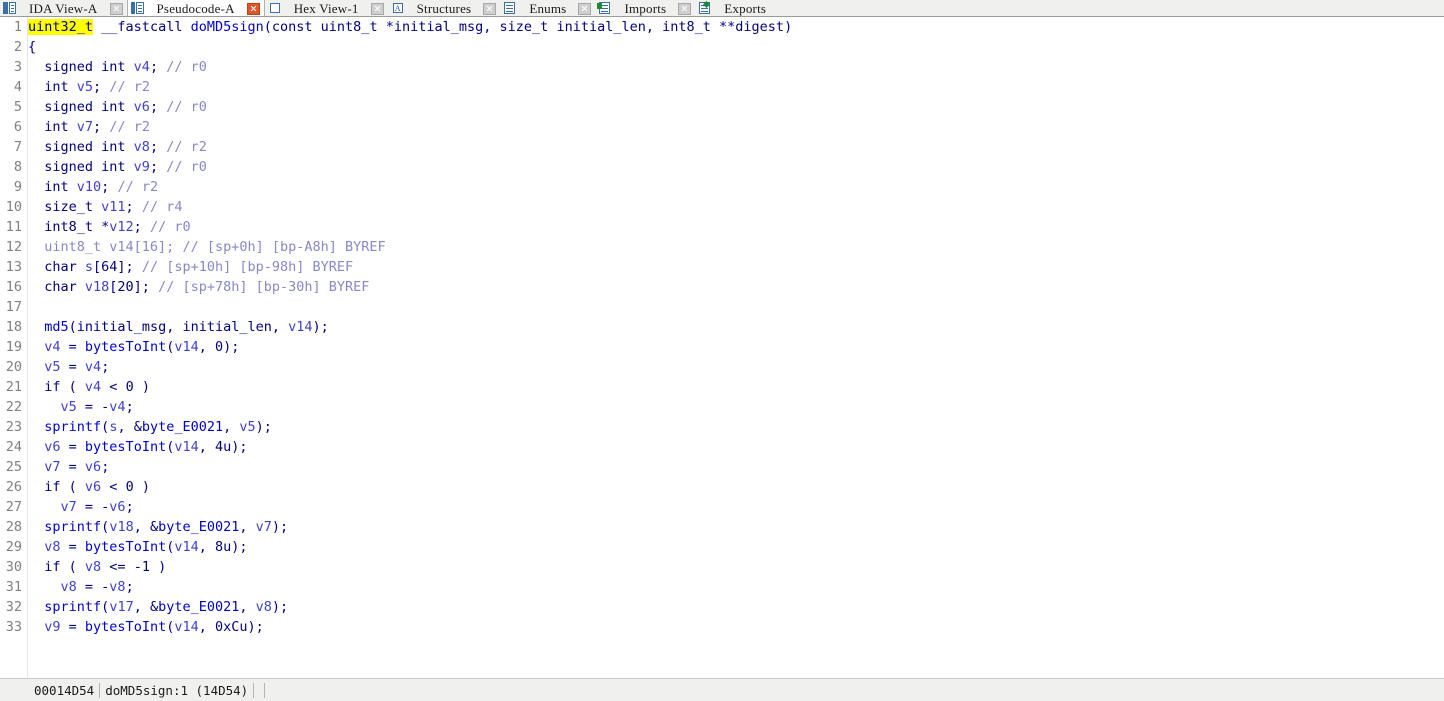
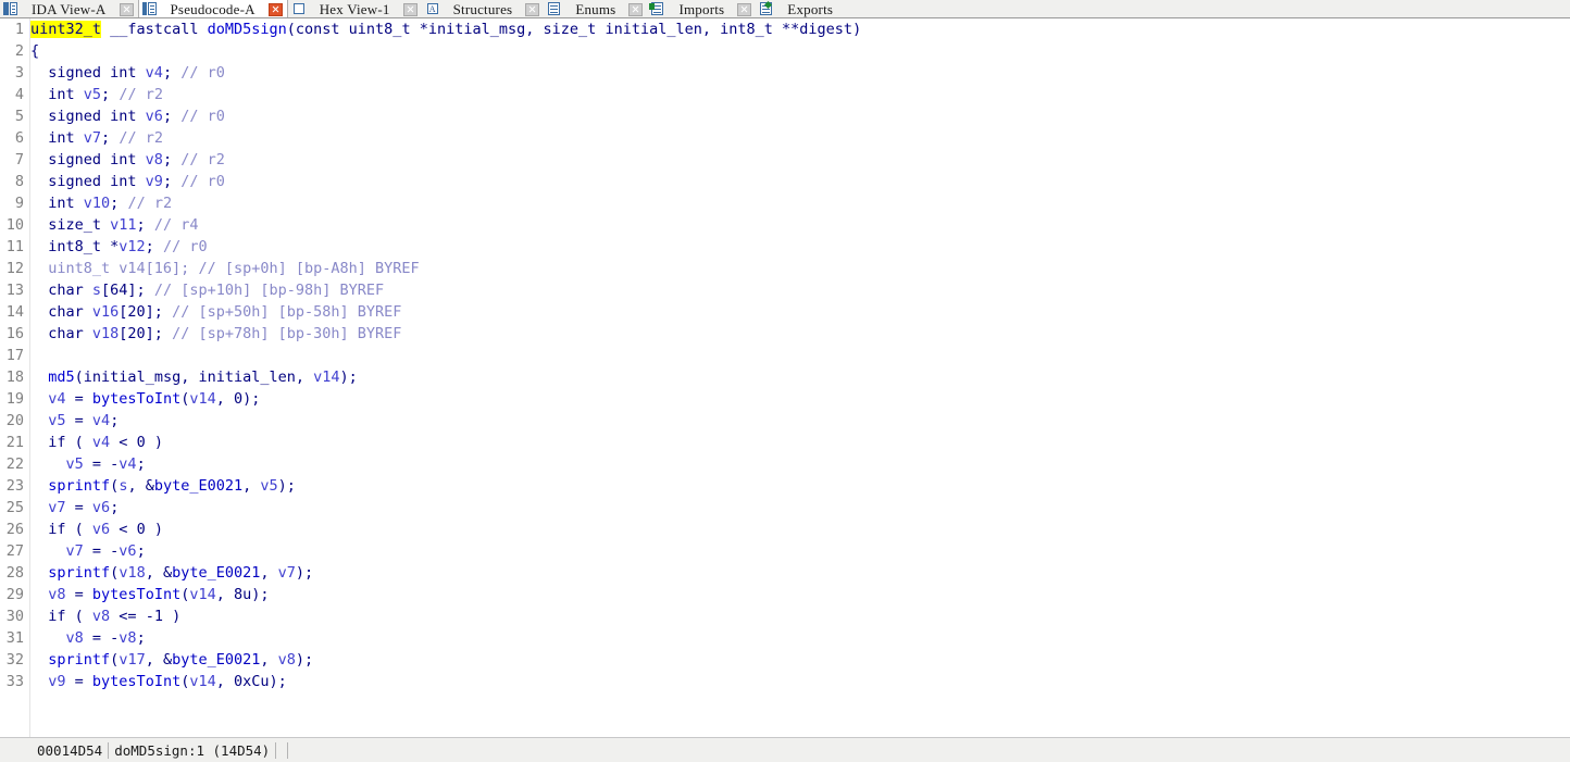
  IDA View-A
  Pseudocode-A
  Hex View-1
  A
  Structures
  Enums
  Imports
  Exports
  1
  uint32_t __fastcall doMD5sign(const uint8_t *initial_msg, size_t initial_len, int8_t **digest)
  2
  {
  3
  signed int v4; // r0
  4
  int v5; // r2
  5
  signed int v6; // r0
  6
  int v7; // r2
  7
  signed int v8; // r2
  8
  signed int v9; // r0
  9
  int v10; // r2
  10
  size_t v11; // r4
  11
  int8_t *v12; // r0
  12
  uint8_t v14[16]; // [sp+0h] [bp-A8h] BYREF
  13
  char s[64]; // [sp+10h] [bp-98h] BYREF
+ 14
+ char v16[20]; // [sp+50h] [bp-58h] BYREF
  16
  char v18[20]; // [sp+78h] [bp-30h] BYREF
  17
  18
  md5(initial_msg, initial_len, v14);
  19
  v4 = bytesToInt(v14, 0);
  20
  v5 = v4;
  21
  if ( v4 < 0 )
  22
  v5 = -v4;
  23
  sprintf(s, &byte_E0021, v5);
- 24
- v6 = bytesToInt(v14, 4u);
  25
  v7 = v6;
  26
  if ( v6 < 0 )
  27
  v7 = -v6;
  28
  sprintf(v18, &byte_E0021, v7);
  29
  v8 = bytesToInt(v14, 8u);
  30
  if ( v8 <= -1 )
  31
  v8 = -v8;
  32
  sprintf(v17, &byte_E0021, v8);
  33
  v9 = bytesToInt(v14, 0xCu);
  00014D54
  doMD5sign:1 (14D54)
